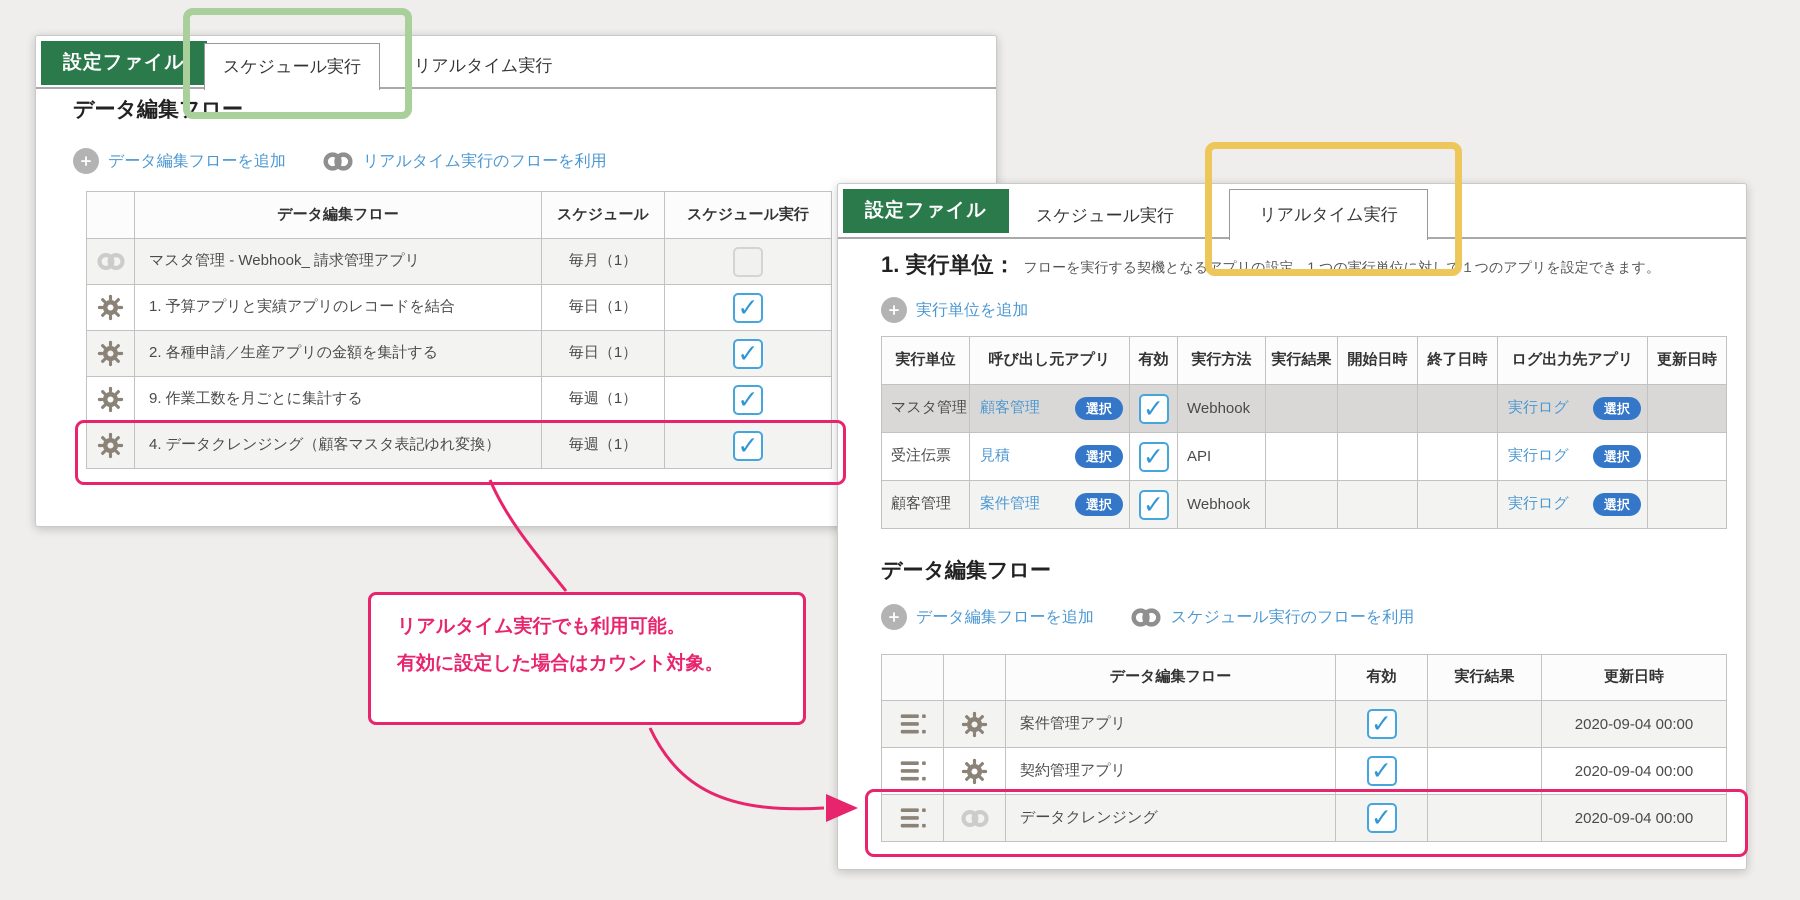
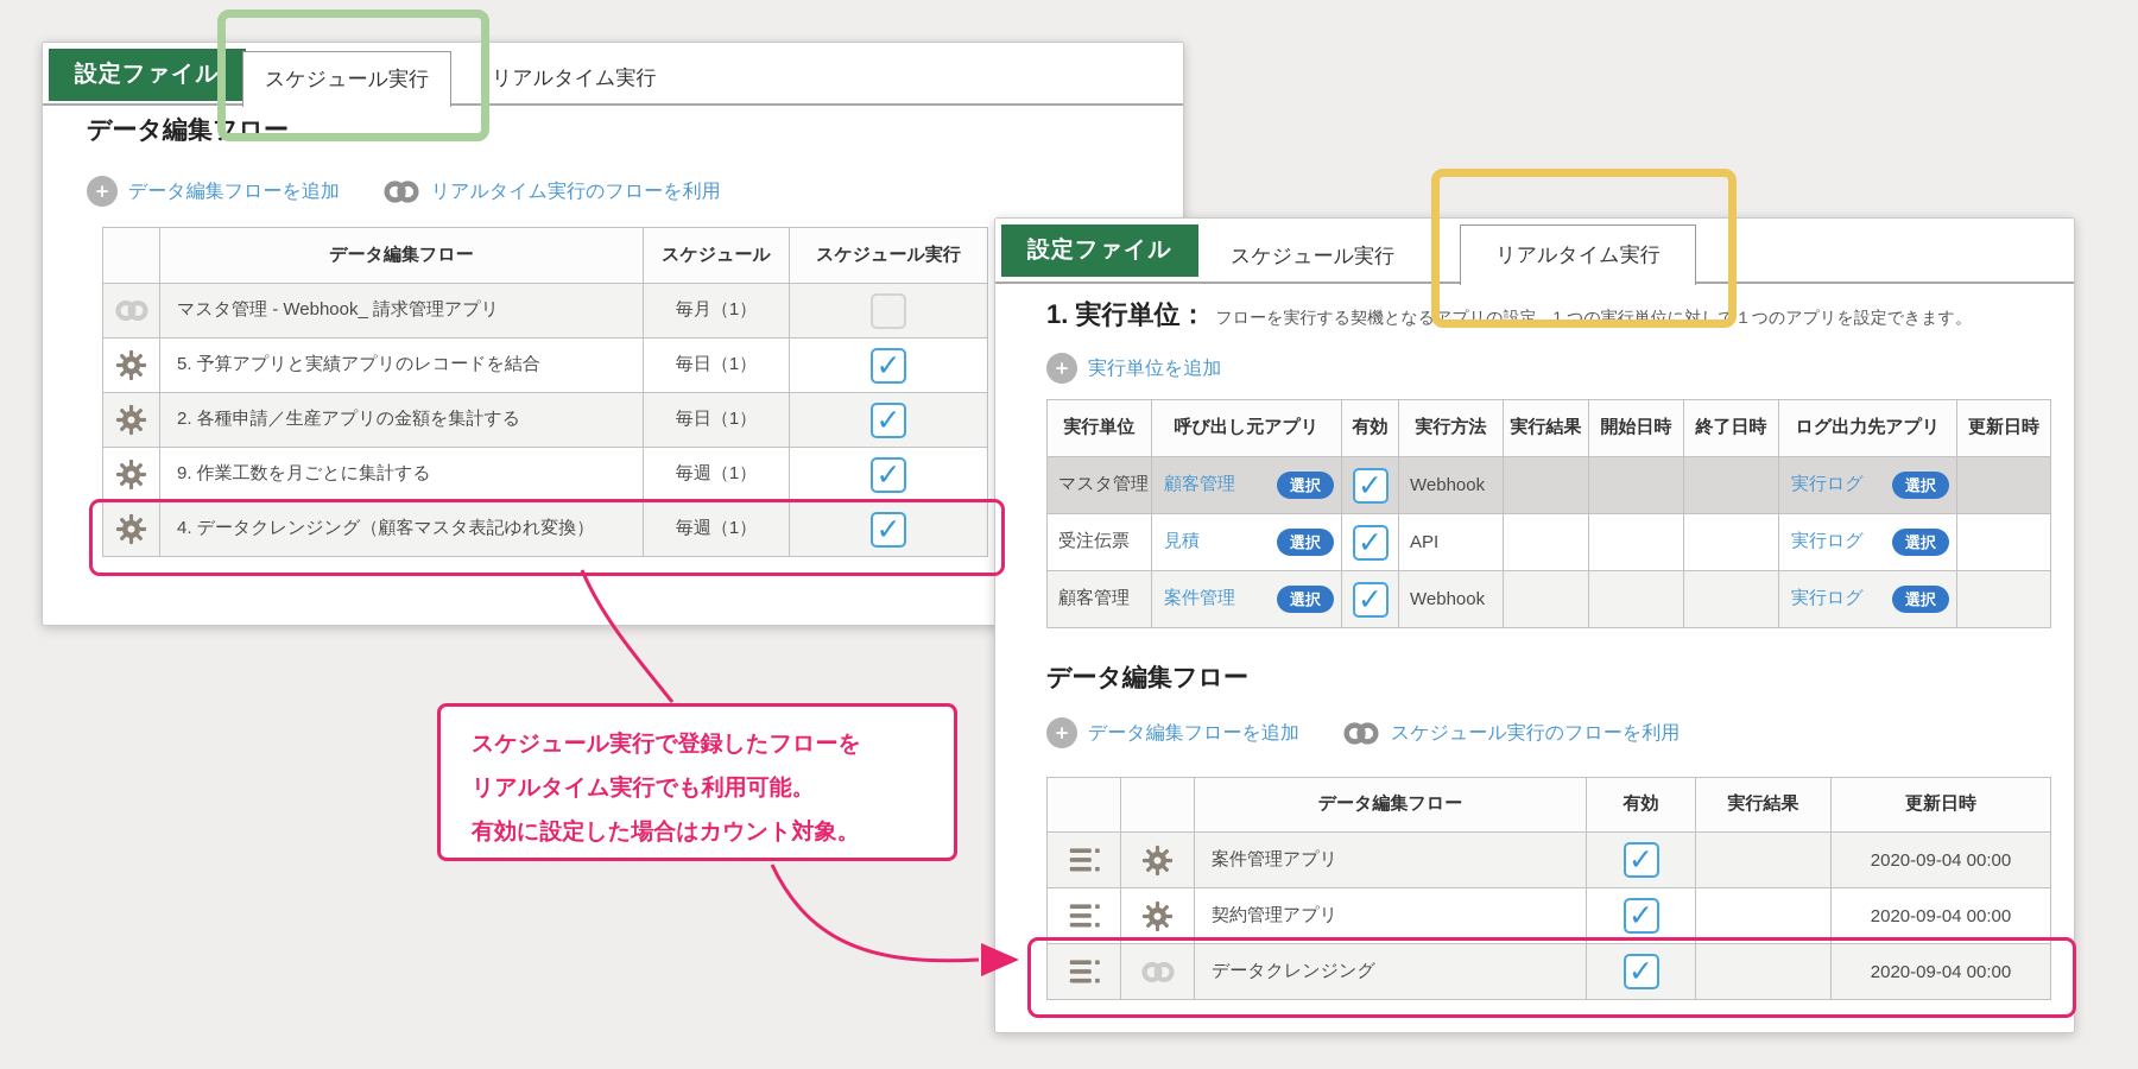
  設定ファイル
  スケジュール実行
  リアルタイム実行
  データ編集フロー
  ＋
  データ編集フローを追加
  リアルタイム実行のフローを利用
  	データ編集フロー	スケジュール	スケジュール実行
  	マスタ管理 - Webhook_ 請求管理アプリ	毎月（1）
- 	1. 予算アプリと実績アプリのレコードを結合	毎日（1）	✓
+ 	5. 予算アプリと実績アプリのレコードを結合	毎日（1）	✓
  	2. 各種申請／生産アプリの金額を集計する	毎日（1）	✓
  	9. 作業工数を月ごとに集計する	毎週（1）	✓
  	4. データクレンジング（顧客マスタ表記ゆれ変換）	毎週（1）	✓
  設定ファイル
  スケジュール実行
  リアルタイム実行
  1. 実行単位：
  フローを実行する契機となるアプリの設定。1 つの実行単位に対して１つのアプリを設定できます。
  ＋
  実行単位を追加
  実行単位	呼び出し元アプリ	有効	実行方法	実行結果	開始日時	終了日時	ログ出力先アプリ	更新日時
  マスタ管理	顧客管理 選択	✓	Webhook				実行ログ 選択
  受注伝票	見積 選択	✓	API				実行ログ 選択
  顧客管理	案件管理 選択	✓	Webhook				実行ログ 選択
  データ編集フロー
  ＋
  データ編集フローを追加
  スケジュール実行のフローを利用
  		データ編集フロー	有効	実行結果	更新日時
  		案件管理アプリ	✓		2020-09-04 00:00
  		契約管理アプリ	✓		2020-09-04 00:00
  		データクレンジング	✓		2020-09-04 00:00
+ スケジュール実行で登録したフローを
  リアルタイム実行でも利用可能。
  有効に設定した場合はカウント対象。
